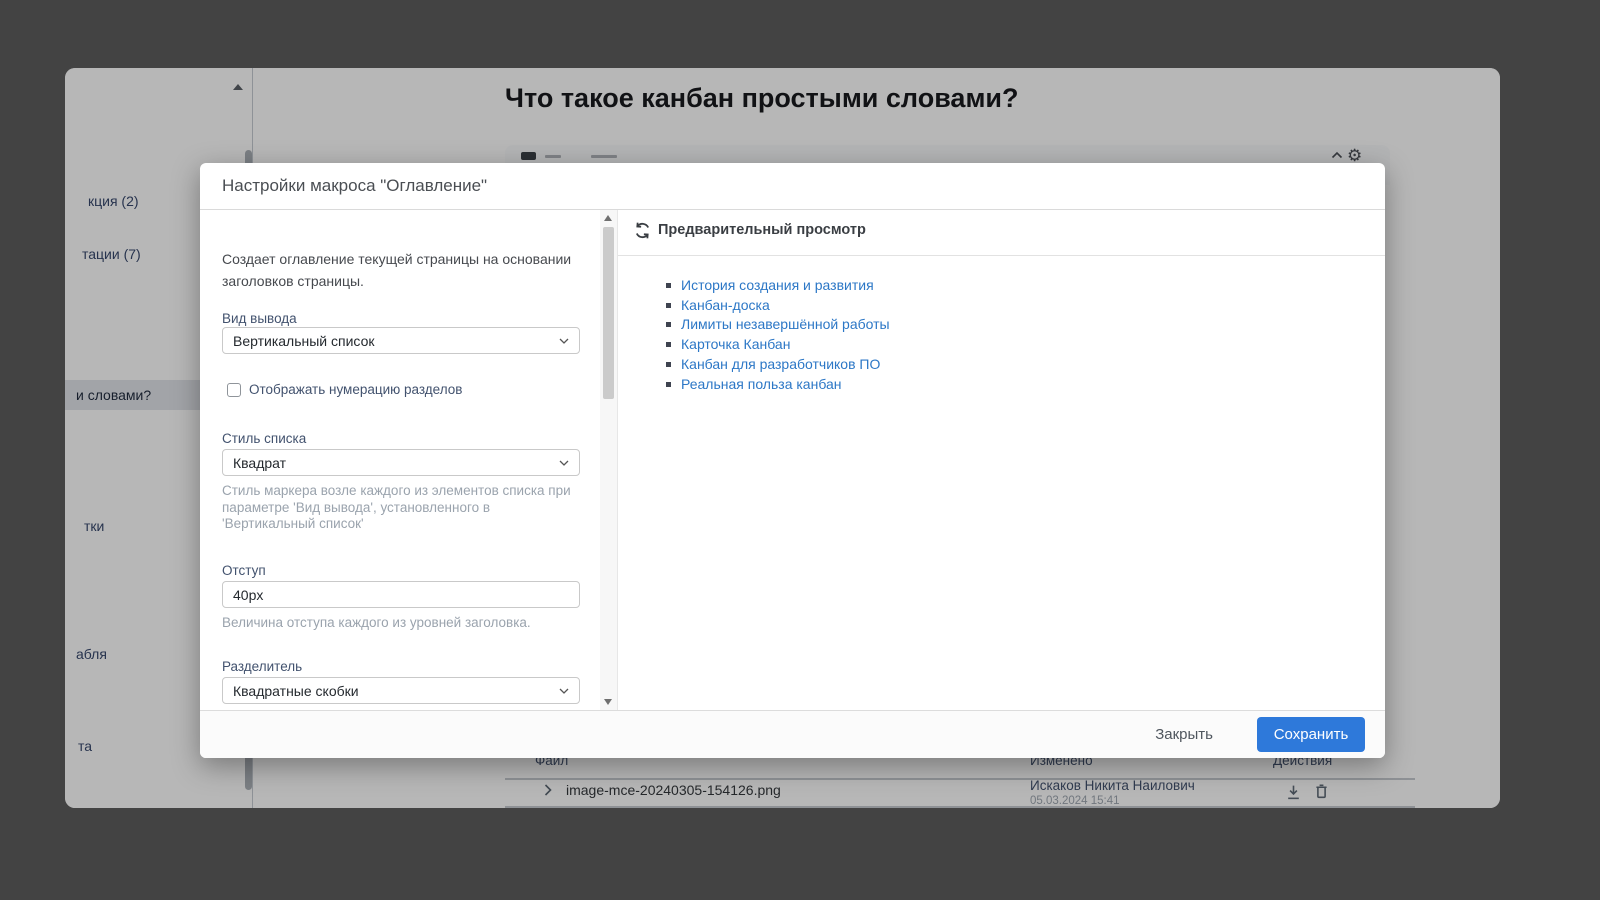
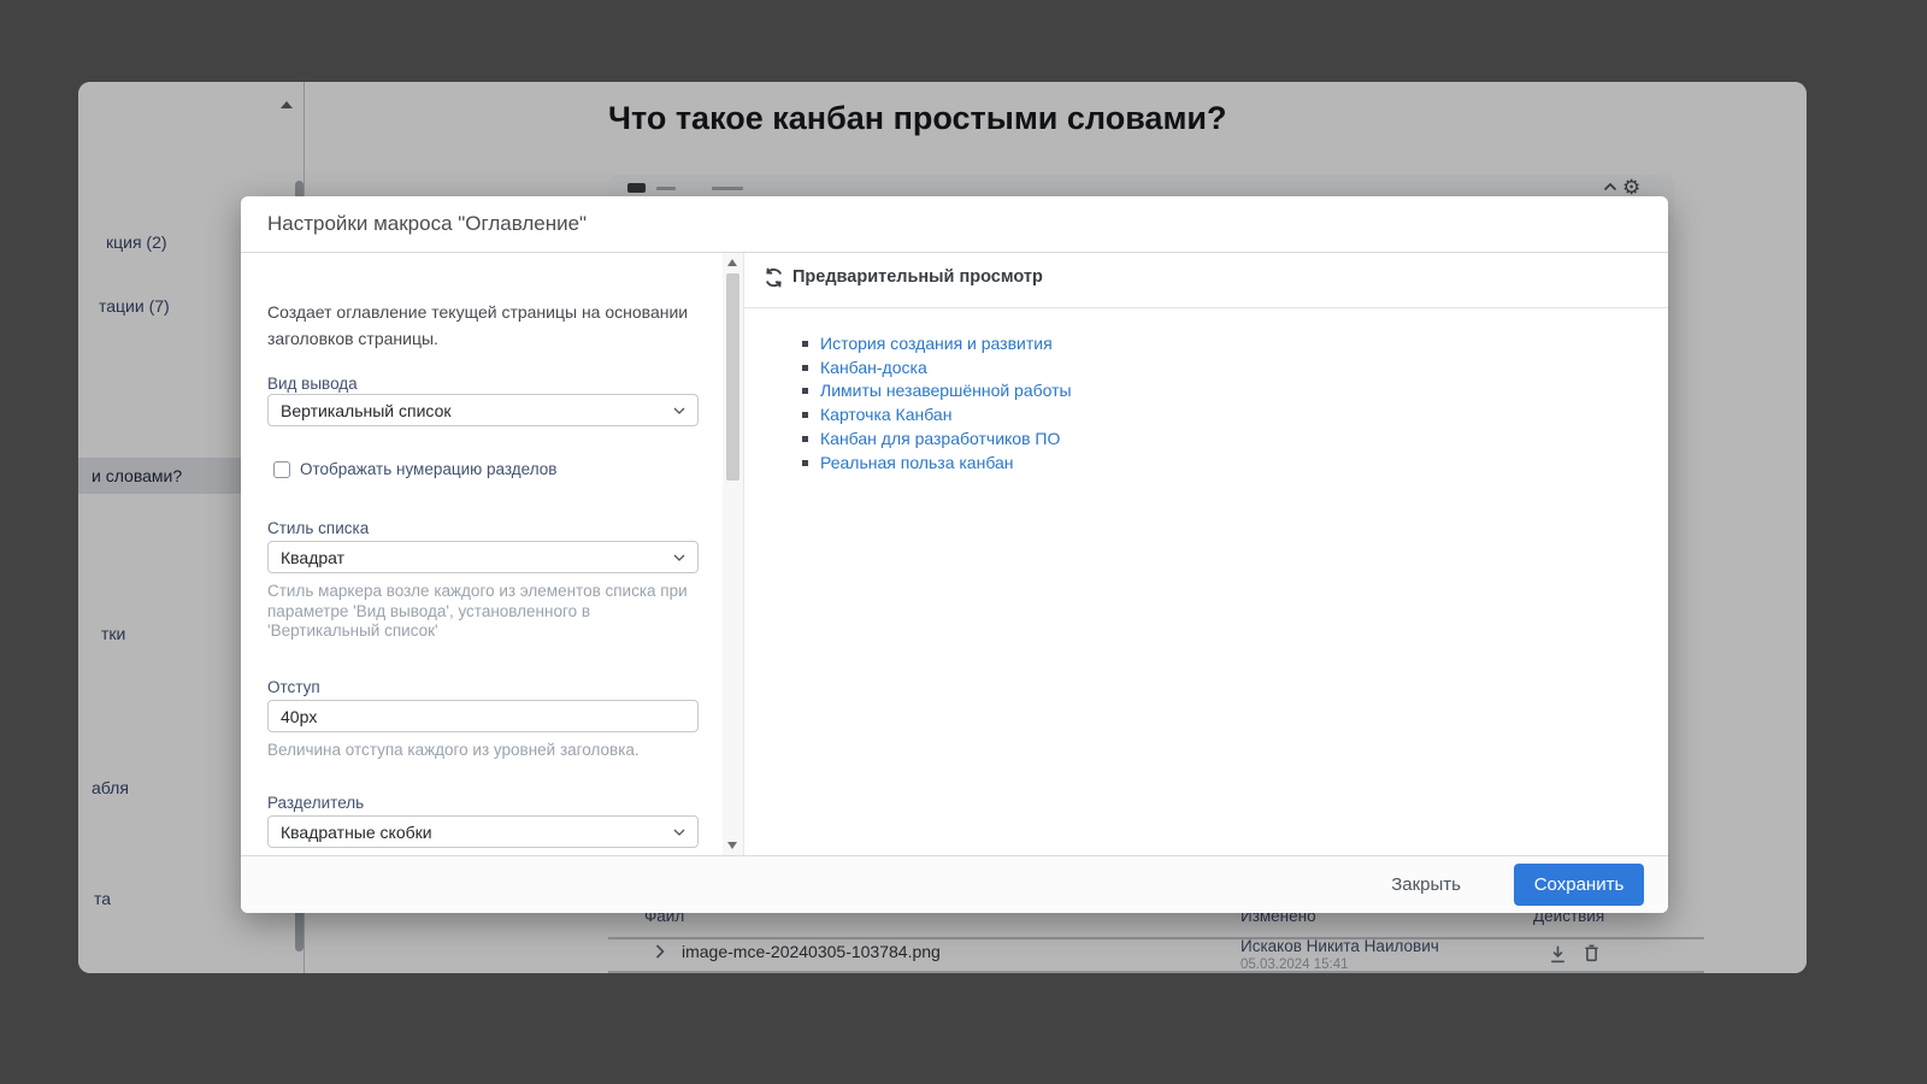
  кция (2)
  тации (7)
  и словами?
  тки
  абля
  та
  Что такое канбан простыми словами?
  ⚙
  Файл
  Изменено
  Действия
- image-mce-20240305-154126.png
+ image-mce-20240305-103784.png
  Искаков Никита Наилович
  05.03.2024 15:41
  Настройки макроса "Оглавление"
  Создает оглавление текущей страницы на основании заголовков страницы.
  Вид вывода
  Вертикальный список
  Отображать нумерацию разделов
  Стиль списка
  Квадрат
  Стиль маркера возле каждого из элементов списка при параметре 'Вид вывода', установленного в 'Вертикальный список'
  Отступ
  40px
  Величина отступа каждого из уровней заголовка.
  Разделитель
  Квадратные скобки
  Предварительный просмотр
  История создания и развития
  Канбан-доска
  Лимиты незавершённой работы
  Карточка Канбан
  Канбан для разработчиков ПО
  Реальная польза канбан
  Закрыть
  Сохранить
